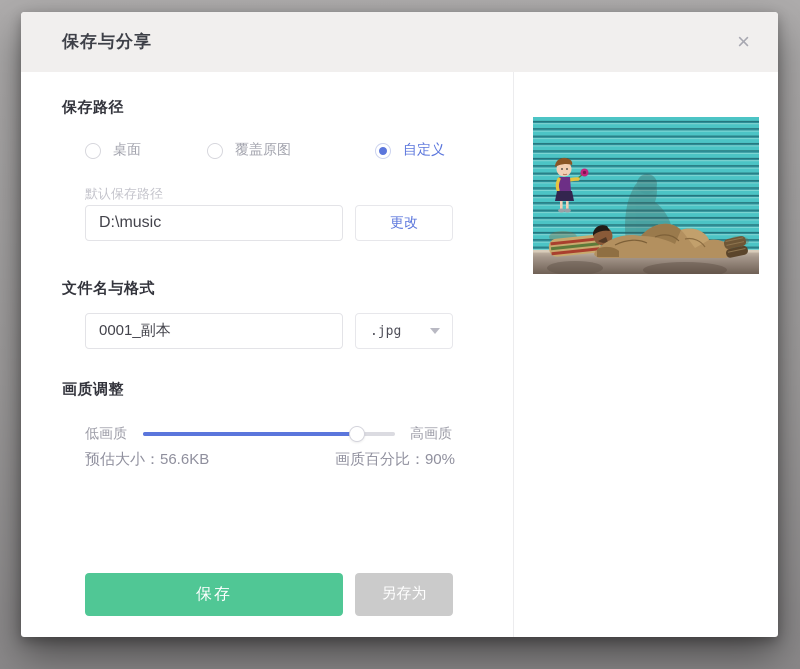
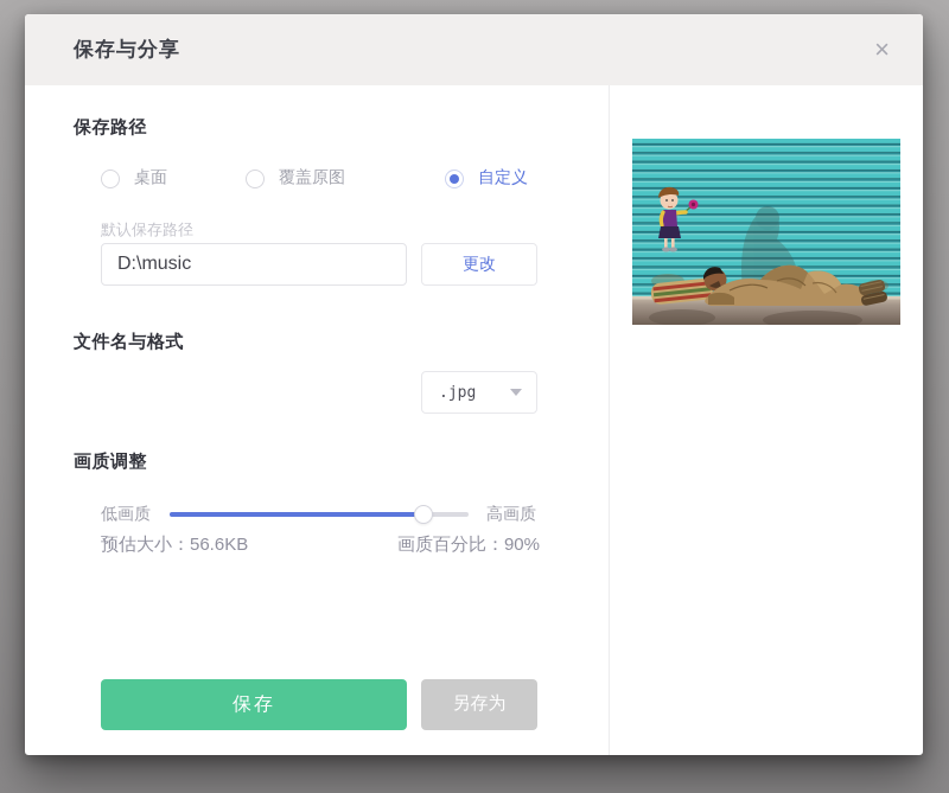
  保存与分享
  ×
  保存路径
  桌面
  覆盖原图
  自定义
  默认保存路径
  D:\music
  更改
  文件名与格式
- 0001_副本
  .jpg
  画质调整
  低画质
  高画质
  预估大小：56.6KB
  画质百分比：90%
  保存
  另存为
